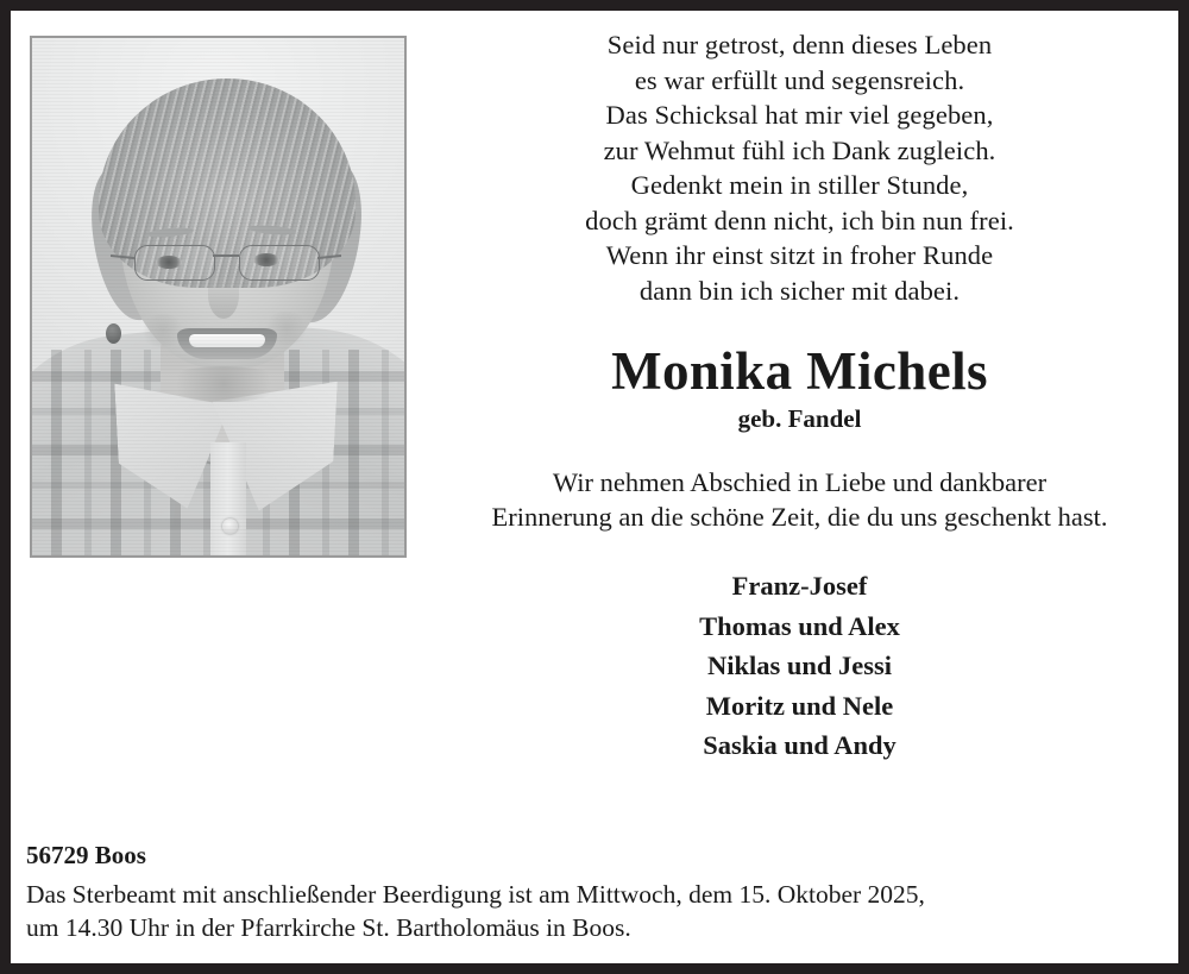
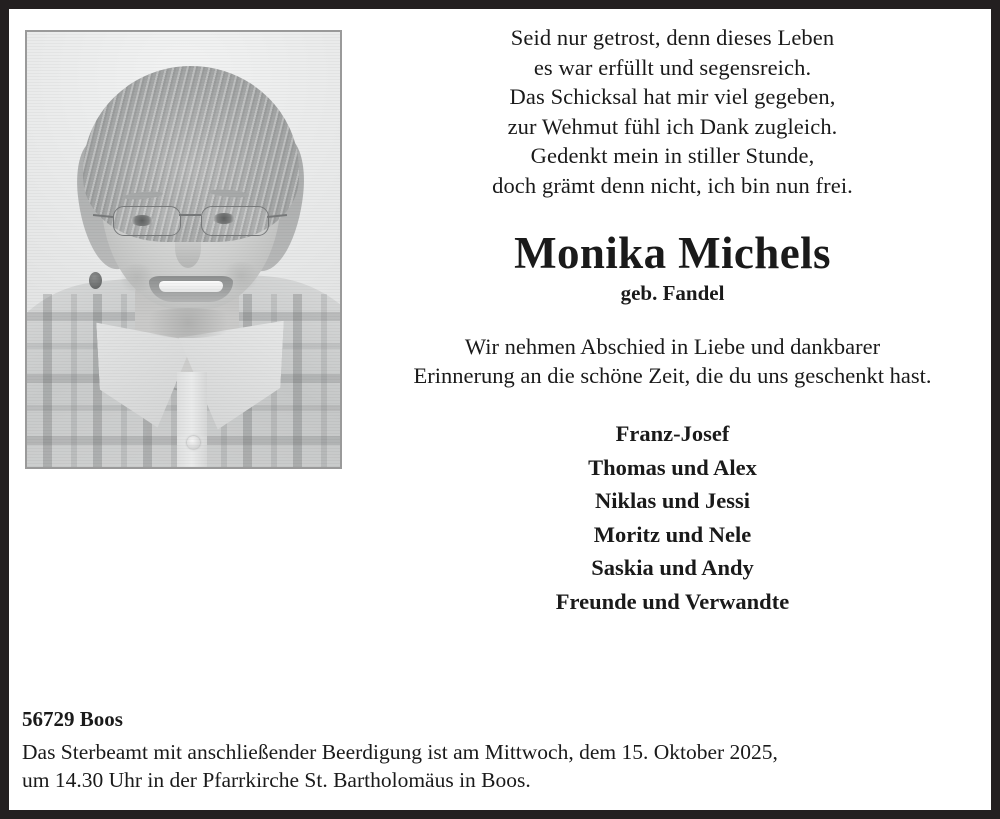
  Seid nur getrost, denn dieses Leben
  es war erfüllt und segensreich.
  Das Schicksal hat mir viel gegeben,
  zur Wehmut fühl ich Dank zugleich.
  Gedenkt mein in stiller Stunde,
  doch grämt denn nicht, ich bin nun frei.
- Wenn ihr einst sitzt in froher Runde
- dann bin ich sicher mit dabei.
  Monika Michels
  geb. Fandel
  Wir nehmen Abschied in Liebe und dankbarer
  Erinnerung an die schöne Zeit, die du uns geschenkt hast.
  Franz-Josef
  Thomas und Alex
  Niklas und Jessi
  Moritz und Nele
  Saskia und Andy
+ Freunde und Verwandte
  56729 Boos
  Das Sterbeamt mit anschließender Beerdigung ist am Mittwoch, dem 15. Oktober 2025,
  um 14.30 Uhr in der Pfarrkirche St. Bartholomäus in Boos.
